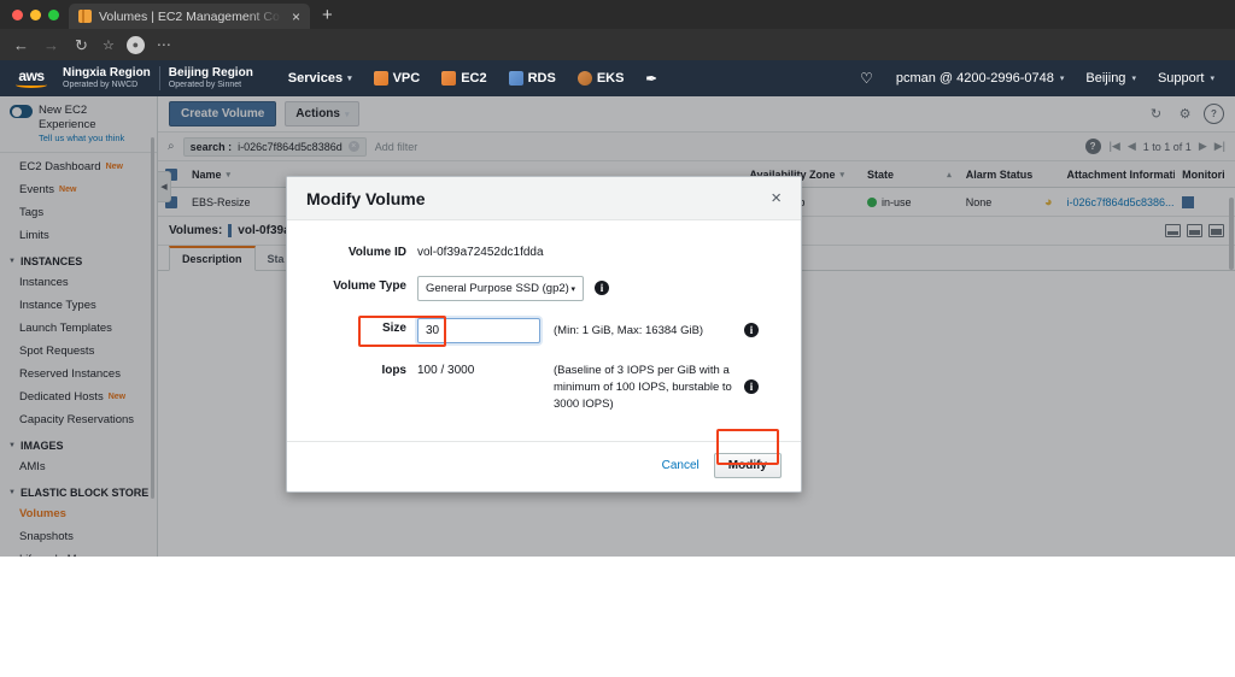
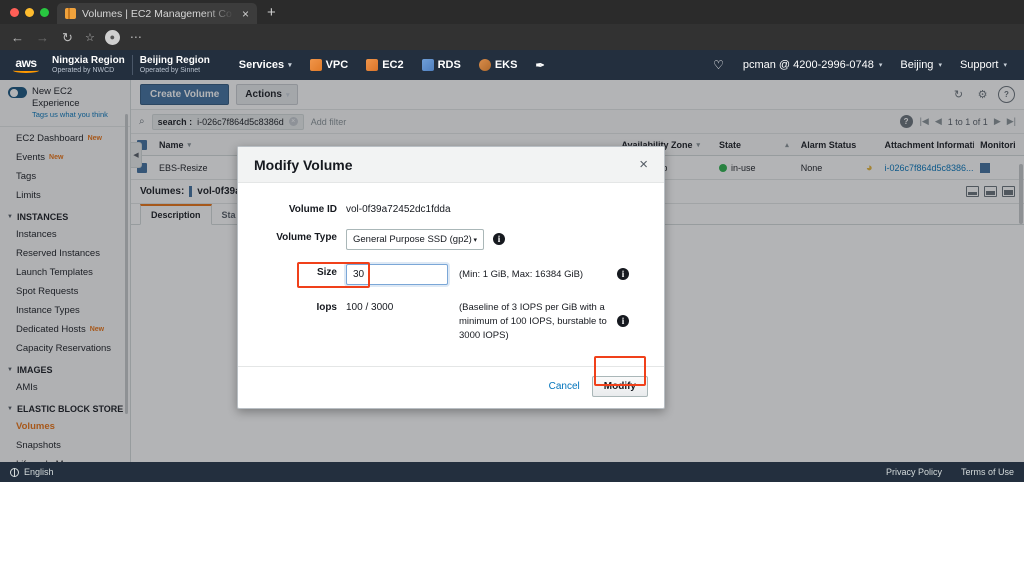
  Volumes | EC2 Management Co
  ×
  +
  ←
  →
  ↻
  ☆
  ●
  ⋯
  aws
  Ningxia Region
  Beijing Region
  Services
  VPC
  EC2
  RDS
  EKS
  ✒
  ♡
  pcman @ 4200-2996-0748
  Beijing
  Support
  New EC2 Experience
- Tell us what you think
+ Tags us what you think
  EC2 Dashboard
  Events
  Tags
  Limits
  INSTANCES
  Instances
- Instance Types
+ Reserved Instances
  Launch Templates
  Spot Requests
- Reserved Instances
+ Instance Types
  Dedicated Hosts
  Capacity Reservations
  IMAGES
  AMIs
  ELASTIC BLOCK STORE
  Volumes
  Snapshots
  Create Volume
  Actions
  ↻
  ⚙
  ?
  ⌕
  search :
  i-026c7f864d5c8386d
  Add filter
  ?
  |◀
  ◀
  1 to 1 of 1
  ▶
  ▶|
  Name
  Availability Zone
  State
  Alarm Status
  Attachment Informati
  Monitori
  EBS-Resize
  in-use
  None
  ◕
  i-026c7f864d5c8386...
  Volumes:
  vol-0f39
  Description
  Sta
  Modify Volume
  ×
  Volume ID
  vol-0f39a72452dc1fdda
  Volume Type
  General Purpose SSD (gp2)
  i
  Size
  30
  (Min: 1 GiB, Max: 16384 GiB)
  i
  Iops
  100 / 3000
  (Baseline of 3 IOPS per GiB with a minimum of 100 IOPS, burstable to 3000 IOPS)
  i
  Cancel
  Modify
+ English
+ Privacy Policy
+ Terms of Use
